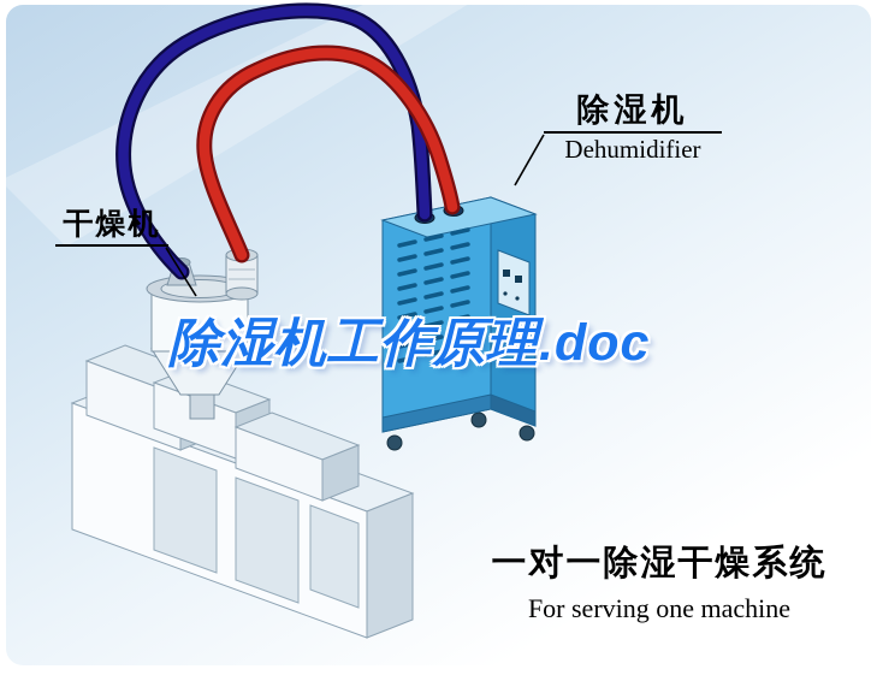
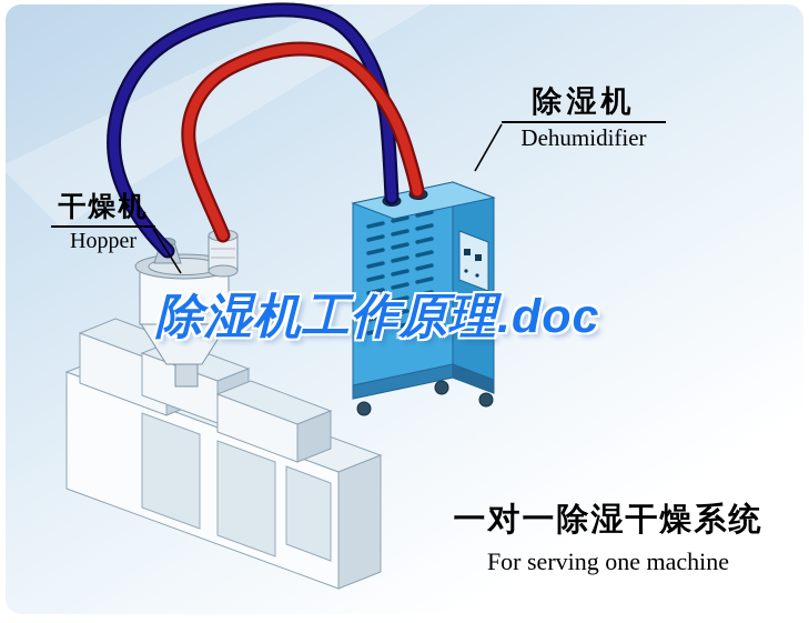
  干燥机
+ Hopper
  除湿机
  Dehumidifier
  除湿机工作原理.doc
  一对一除湿干燥系统
  For serving one machine
